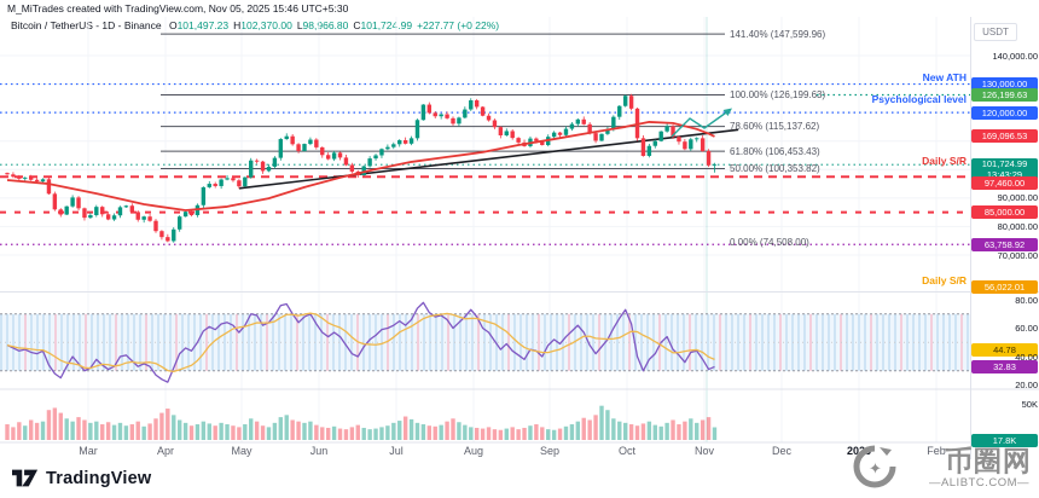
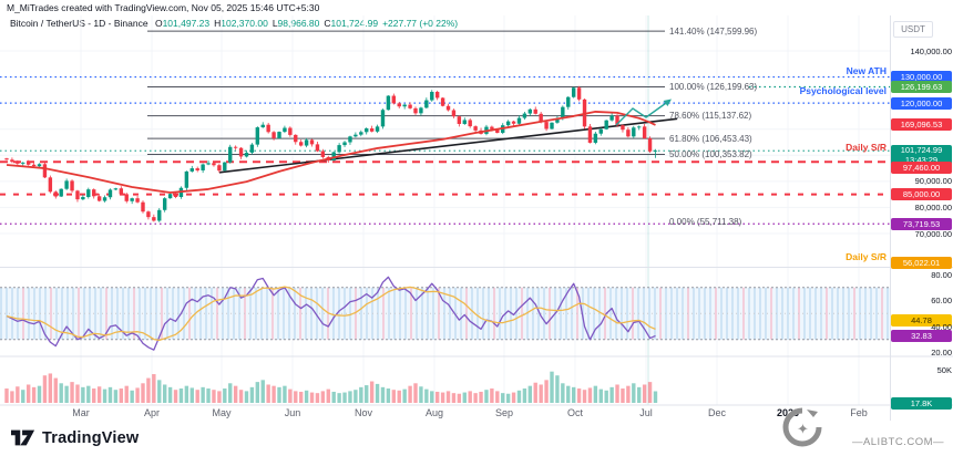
  M_MiTrades created with TradingView.com, Nov 05, 2025 15:46 UTC+5:30
  Bitcoin / TetherUS - 1D - Binance O101,497.23 H102,370.00 L98,966.80 C101,724.99 +227.77 (+022%)
  USDT
  140,000.00
  130,000.00
  126,199.63
  120,000.00
  169,096.53
  101,724.99
  13:43:29
  97,460.00
  90,000.00
  85,000.00
  80,000.00
- 63,758.92
+ 73,719.53
  70,000.00
  56,022.01
  80.00
  60.00
  44.78
  40.00
  32.83
  20.00
  50K
  17.8K
  141.40% (147,599.96)
  100.00% (126,199.63)
  78.60% (115,137.62)
  61.80% (106,453.43)
  50.00% (100,353.82)
- 0.00% (74,508.00)
+ 0.00% (55,711.38)
  New ATH
  Psychological level
  Daily S/R
  Daily S/R
  Mar
  Apr
  May
  Jun
- Jul
+ Nov
  Aug
  Sep
  Oct
- Nov
+ Jul
  Dec
  Feb
  TradingView
  ✦
- 币圈网
  —ALIBTC.COM—
